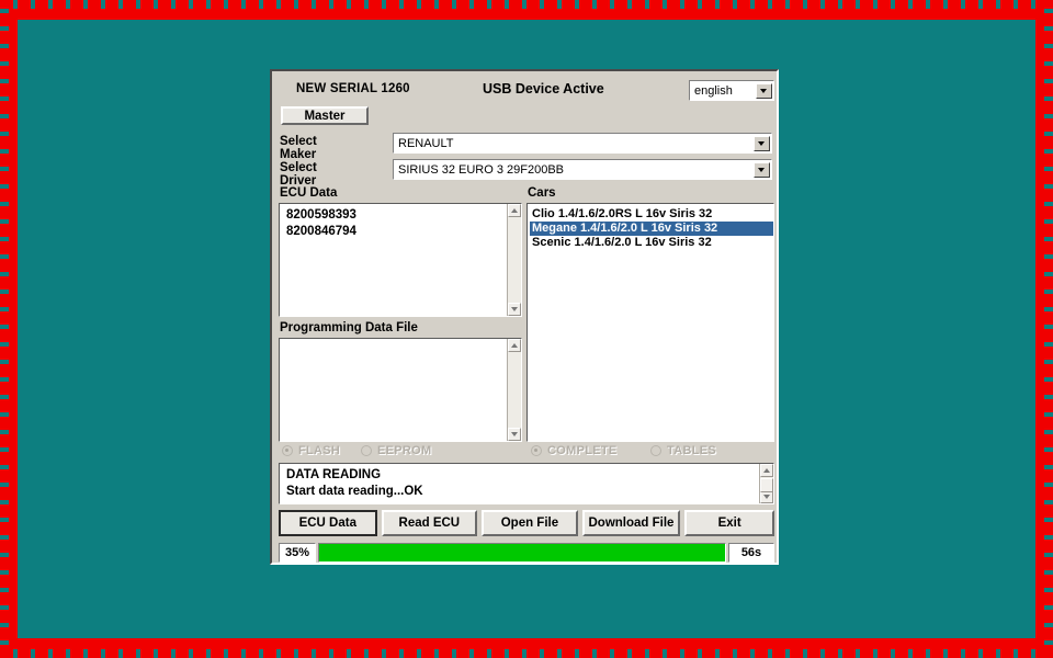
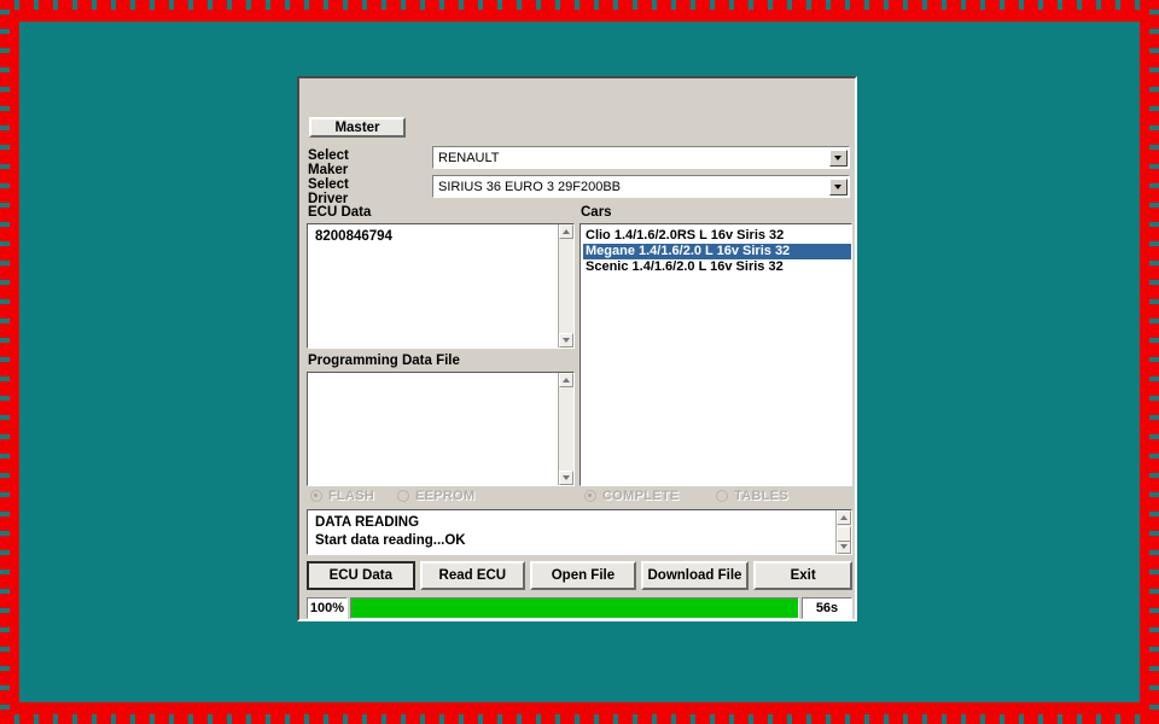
- NEW SERIAL 1260
- USB Device Active
- english
  Master
  Select Maker
  RENAULT
  Select Driver
- SIRIUS 32 EURO 3 29F200BB
+ SIRIUS 36 EURO 3 29F200BB
  ECU Data
  Programming Data File
  Cars
- 8200598393
  8200846794
  Clio 1.4/1.6/2.0RS L 16v Siris 32
  Megane 1.4/1.6/2.0 L 16v Siris 32
  Scenic 1.4/1.6/2.0 L 16v Siris 32
  FLASH
  EEPROM
  COMPLETE
  TABLES
  DATA READING
  Start data reading...OK
  ECU Data
  Read ECU
  Open File
  Download File
  Exit
- 35%
+ 100%
  56s
